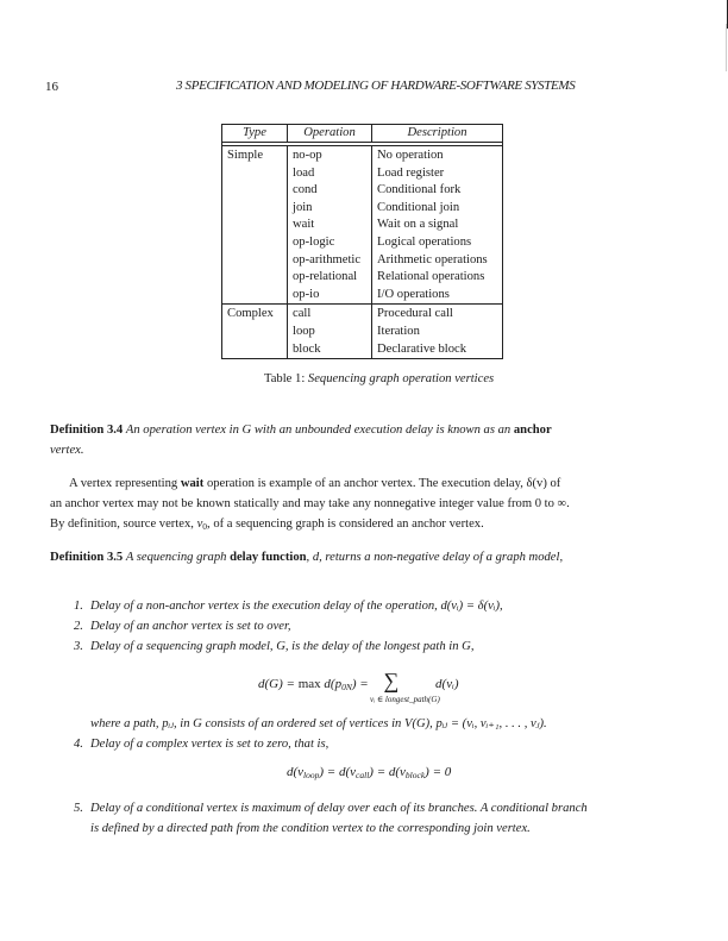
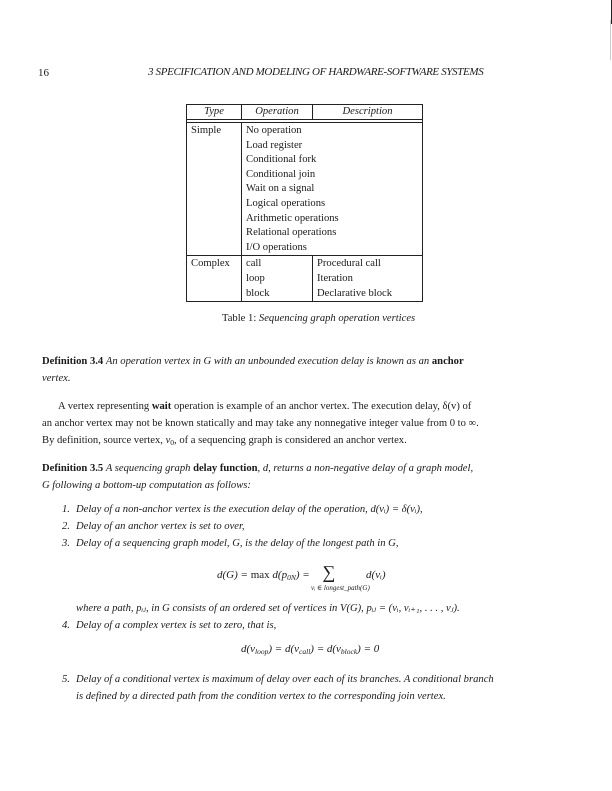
  16
  3 SPECIFICATION AND MODELING OF HARDWARE-SOFTWARE SYSTEMS
  Type
  Operation
  Description
  Simple
- no-op
- load
- cond
- join
- wait
- op-logic
- op-arithmetic
- op-relational
- op-io
  No operation
  Load register
  Conditional fork
  Conditional join
  Wait on a signal
  Logical operations
  Arithmetic operations
  Relational operations
  I/O operations
  Complex
  call
  loop
  block
  Procedural call
  Iteration
  Declarative block
  Table 1: Sequencing graph operation vertices
  Definition 3.4 An operation vertex in G with an unbounded execution delay is known as an anchor
  vertex.
  A vertex representing wait operation is example of an anchor vertex. The execution delay, δ(v) of
  an anchor vertex may not be known statically and may take any nonnegative integer value from 0 to ∞.
  By definition, source vertex, v0, of a sequencing graph is considered an anchor vertex.
  Definition 3.5 A sequencing graph delay function, d, returns a non-negative delay of a graph model,
+ G following a bottom-up computation as follows:
  1. Delay of a non-anchor vertex is the execution delay of the operation, d(vᵢ) = δ(vᵢ),
  2. Delay of an anchor vertex is set to over,
  3. Delay of a sequencing graph model, G, is the delay of the longest path in G,
  d(G) = max d(p0N) = ∑ d(vᵢ)
  vᵢ ∈ longest_path(G)
  where a path, pᵢⱼ, in G consists of an ordered set of vertices in V(G), pᵢⱼ = (vᵢ, vᵢ₊₁, . . . , vⱼ).
  4. Delay of a complex vertex is set to zero, that is,
  d(vloop) = d(vcall) = d(vblock) = 0
  5. Delay of a conditional vertex is maximum of delay over each of its branches. A conditional branch
  is defined by a directed path from the condition vertex to the corresponding join vertex.
